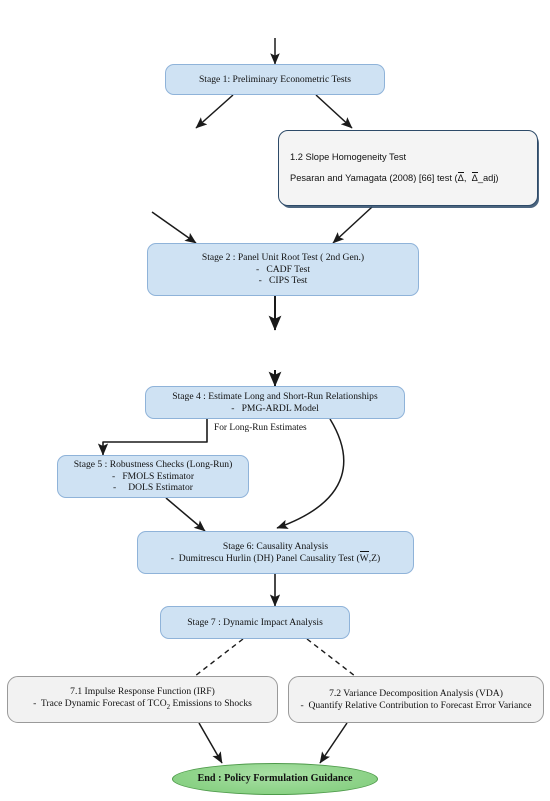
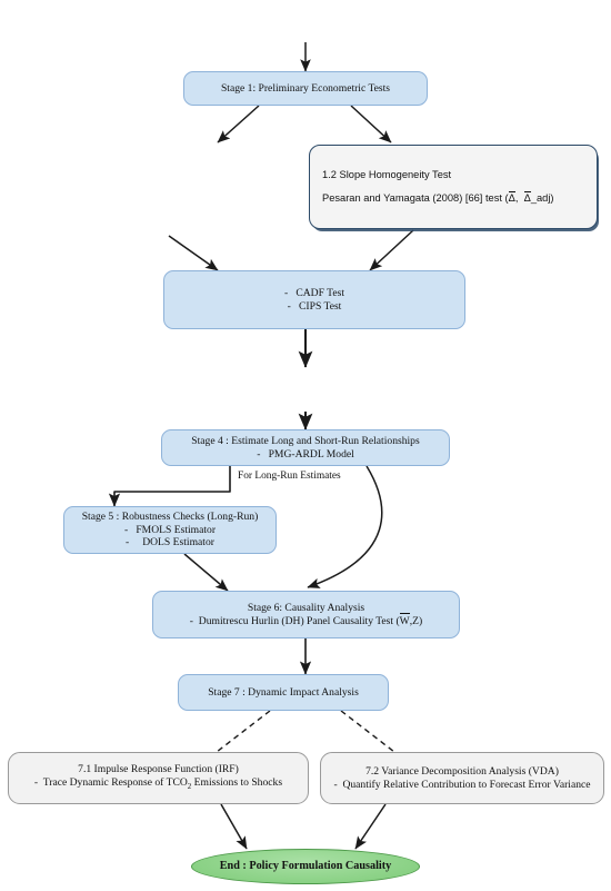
  Stage 1: Preliminary Econometric Tests
  1.2 Slope Homogeneity Test
  Pesaran and Yamagata (2008) [66] test (Δ, Δ_adj)
- Stage 2 : Panel Unit Root Test ( 2nd Gen.)
  - CADF Test
  - CIPS Test
  Stage 4 : Estimate Long and Short-Run Relationships
  - PMG-ARDL Model
  For Long-Run Estimates
  Stage 5 : Robustness Checks (Long-Run)
  - FMOLS Estimator
  - DOLS Estimator
  Stage 6: Causality Analysis
  - Dumitrescu Hurlin (DH) Panel Causality Test (W,Z)
  Stage 7 : Dynamic Impact Analysis
  7.1 Impulse Response Function (IRF)
- - Trace Dynamic Forecast of TCO Emissions to Shocks
+ - Trace Dynamic Response of TCO Emissions to Shocks
  7.2 Variance Decomposition Analysis (VDA)
  - Quantify Relative Contribution to Forecast Error Variance
- End : Policy Formulation Guidance
+ End : Policy Formulation Causality
